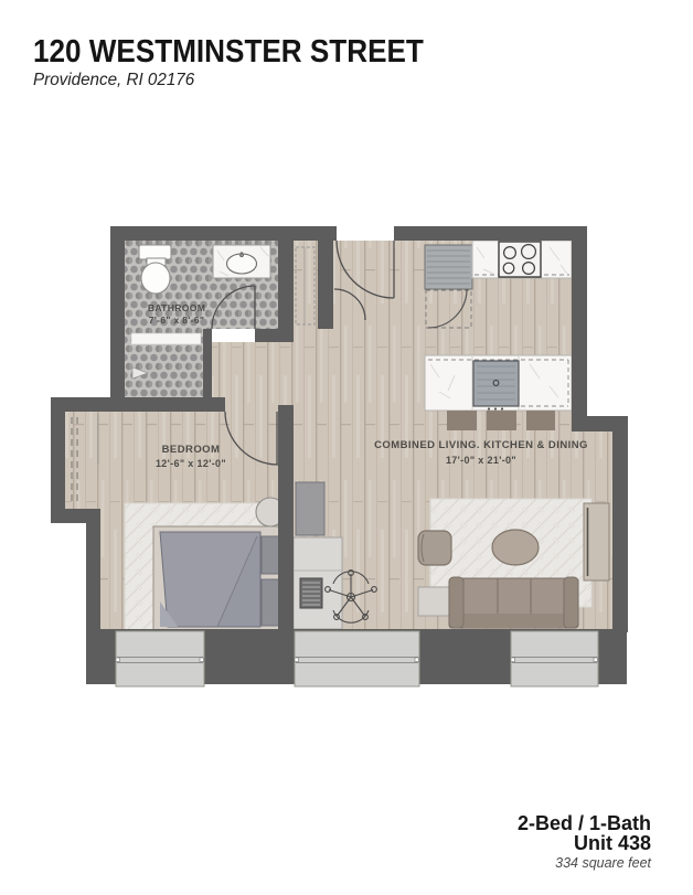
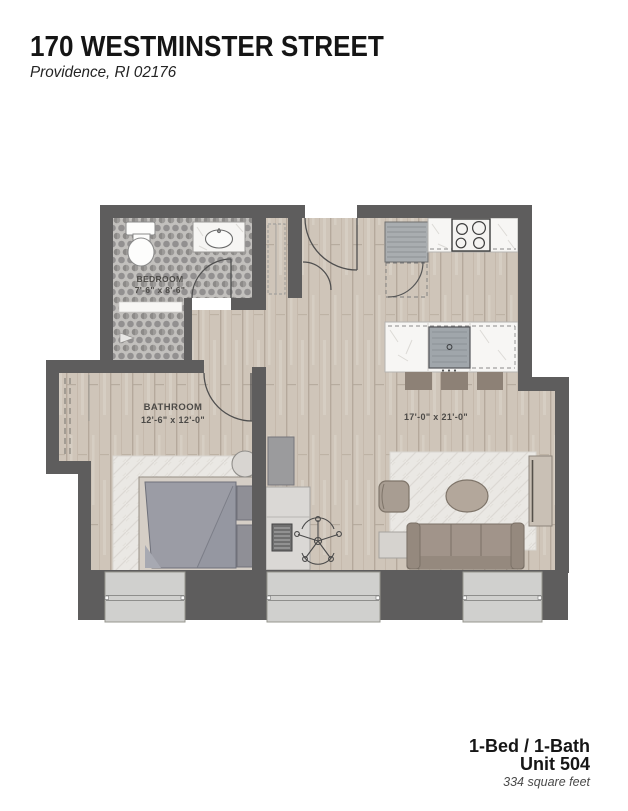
- 120 WESTMINSTER STREET
+ 170 WESTMINSTER STREET
  Providence, RI 02176
- BATHROOM
+ BEDROOM
  7'-6" x 8'-6"
- BEDROOM
+ BATHROOM
  12'-6" x 12'-0"
- COMBINED LIVING. KITCHEN & DINING
  17'-0" x 21'-0"
- 2-Bed / 1-Bath
+ 1-Bed / 1-Bath
- Unit 438
+ Unit 504
  334 square feet
